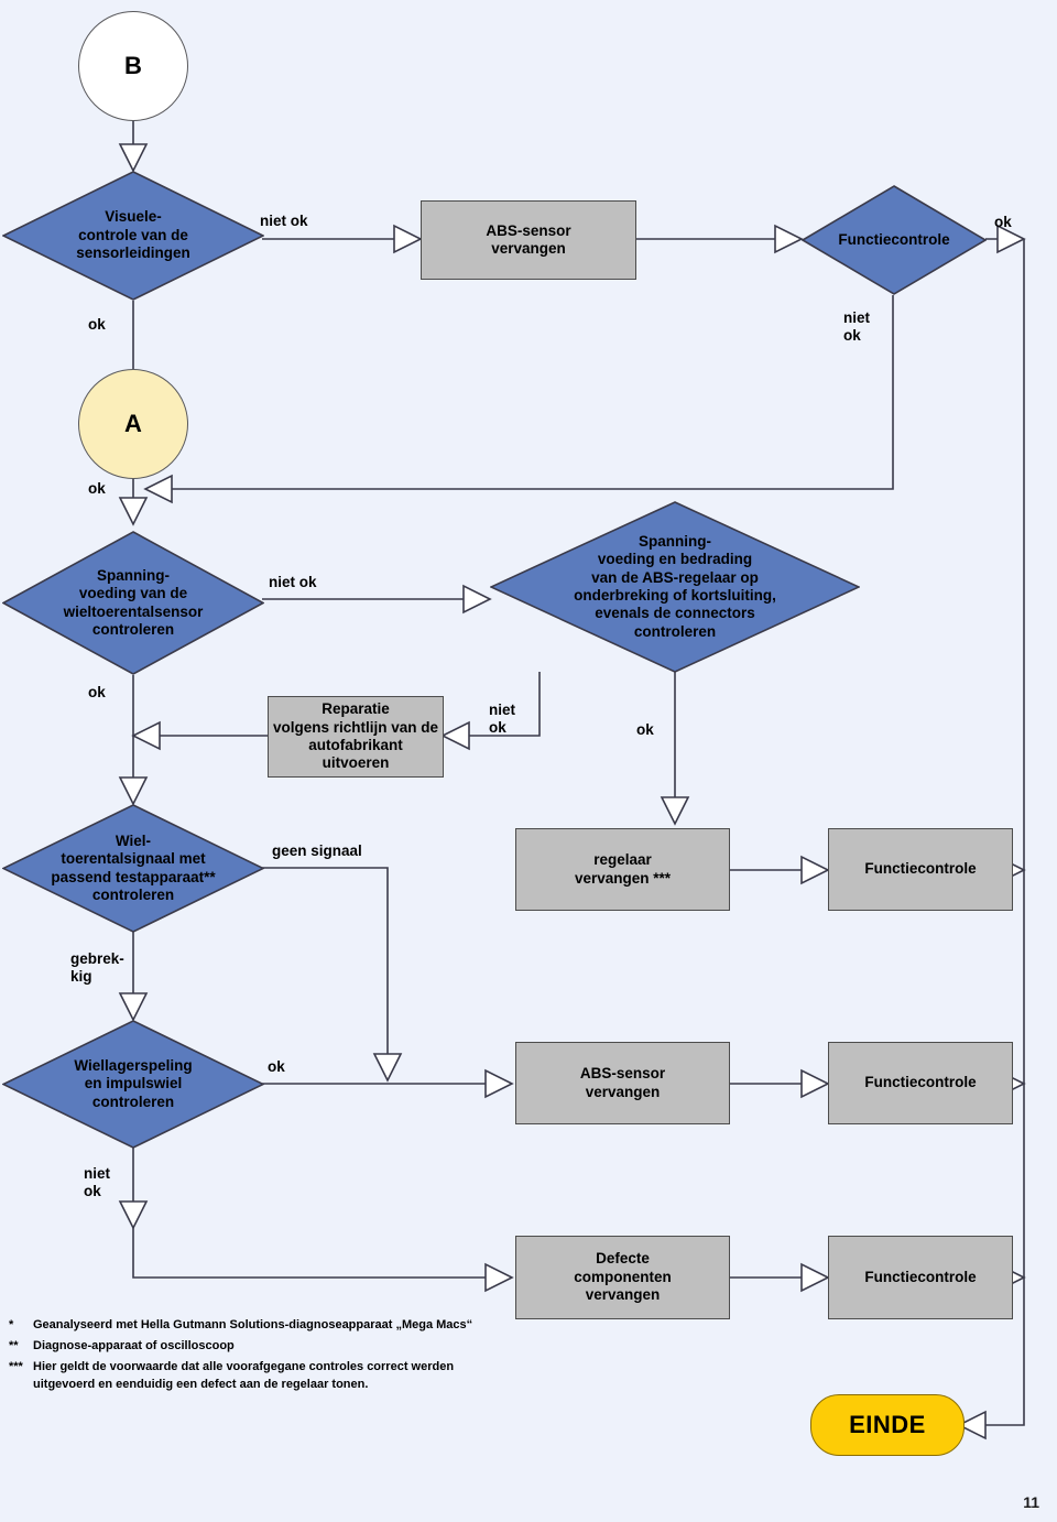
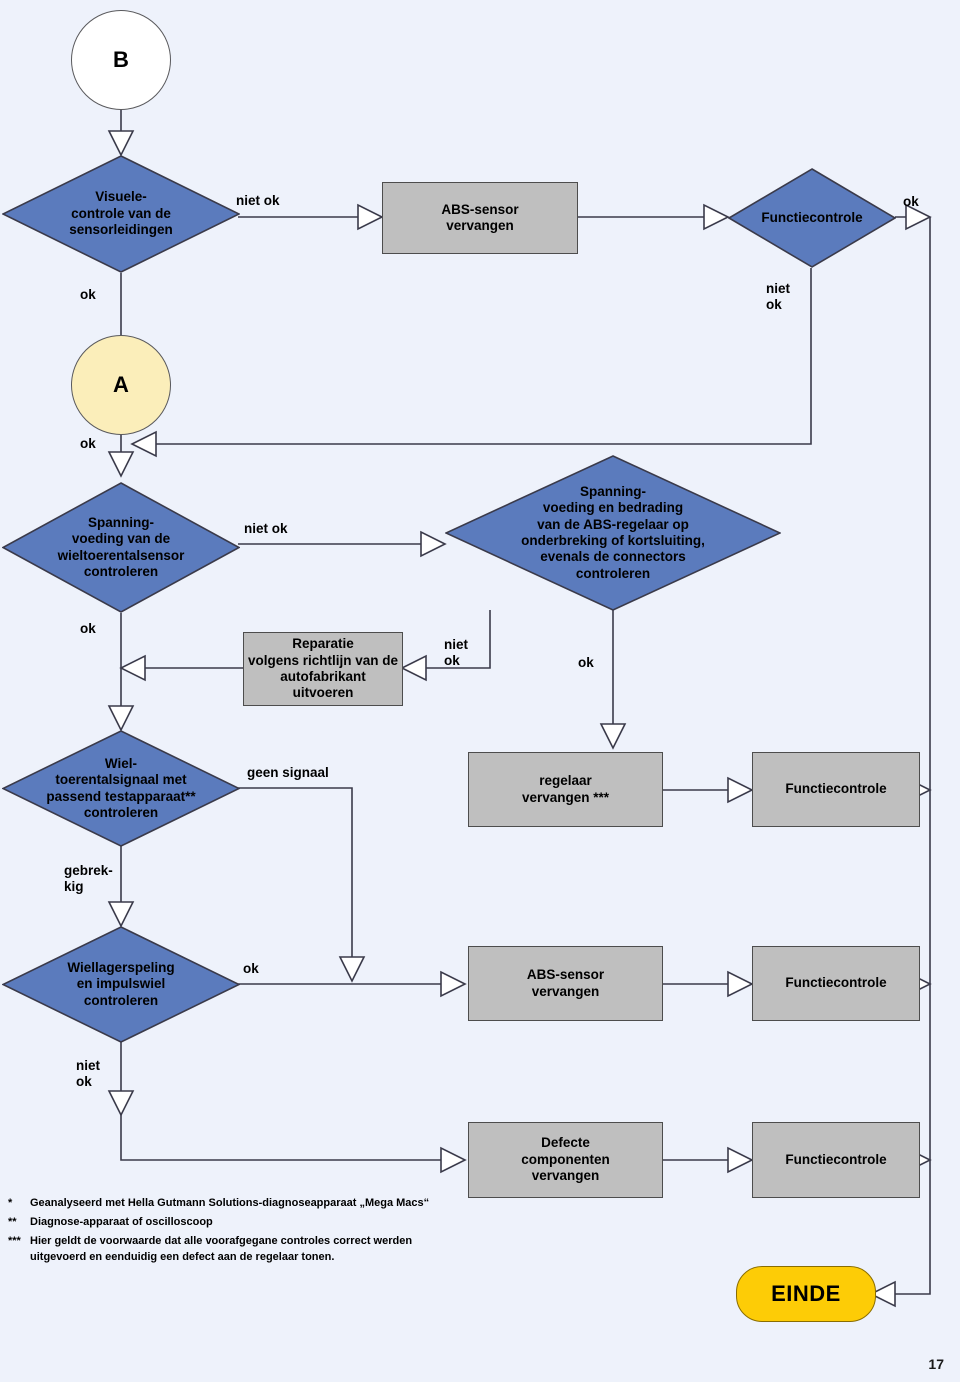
  Visuele-
  controle van de
  sensorleidingen
  Functiecontrole
  Spanning-
  voeding van de
  wieltoerentalsensor
  controleren
  Spanning-
  voeding en bedrading
  van de ABS-regelaar op
  onderbreking of kortsluiting,
  evenals de connectors
  controleren
  Wiel-
  toerentalsignaal met
  passend testapparaat**
  controleren
  Wiellagerspeling
  en impulswiel
  controleren
  B
  A
  ABS-sensor
  vervangen
  Reparatie
  volgens richtlijn van de
  autofabrikant
  uitvoeren
  regelaar
  vervangen ***
  Functiecontrole
  ABS-sensor
  vervangen
  Functiecontrole
  Defecte
  componenten
  vervangen
  Functiecontrole
  EINDE
  niet ok
  ok
  ok
  niet
  ok
  ok
  niet ok
  ok
  niet
  ok
  ok
  geen signaal
  gebrek-
  kig
  ok
  niet
  ok
  * Geanalyseerd met Hella Gutmann Solutions-diagnoseapparaat „Mega Macs“
  ** Diagnose-apparaat of oscilloscoop
  *** Hier geldt de voorwaarde dat alle voorafgegane controles correct werden uitgevoerd en eenduidig een defect aan de regelaar tonen.
- 11
+ 17
